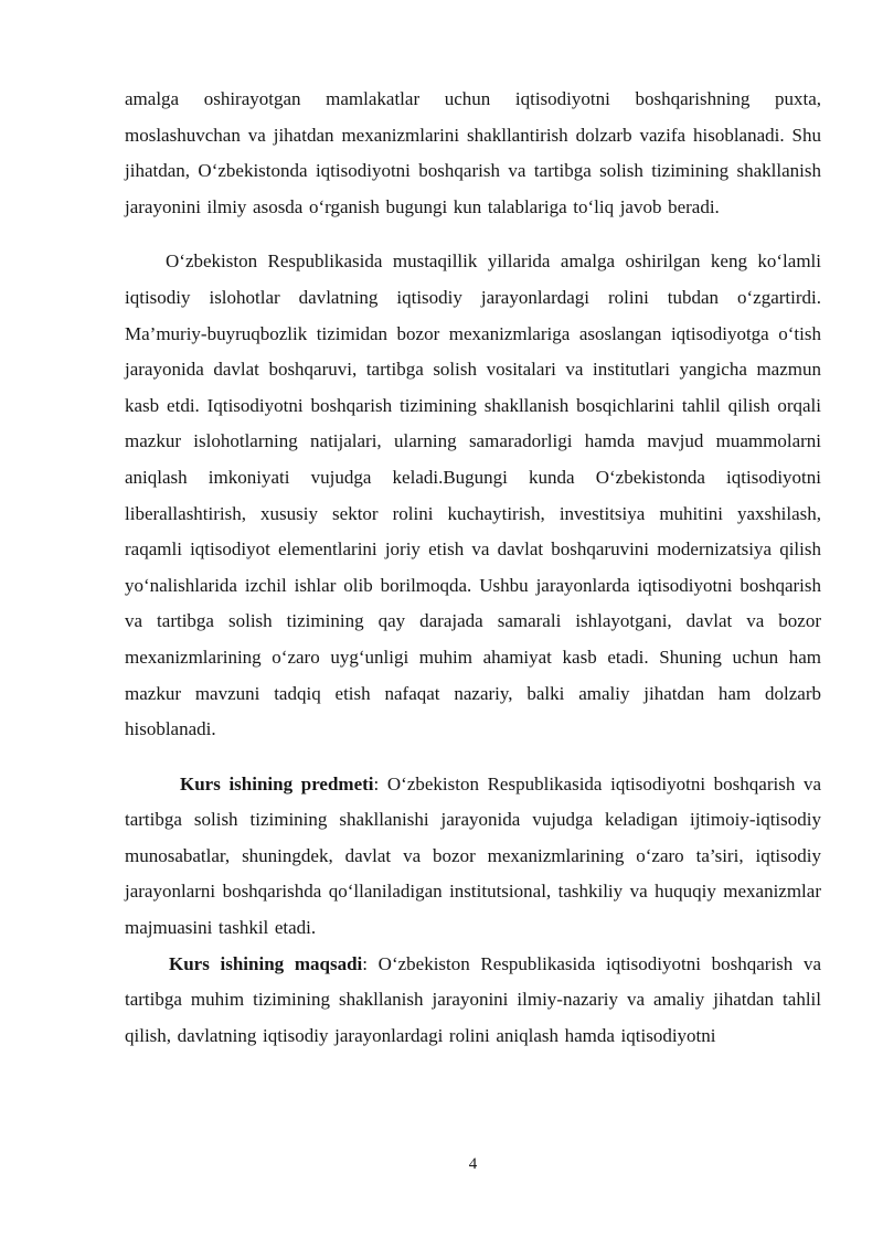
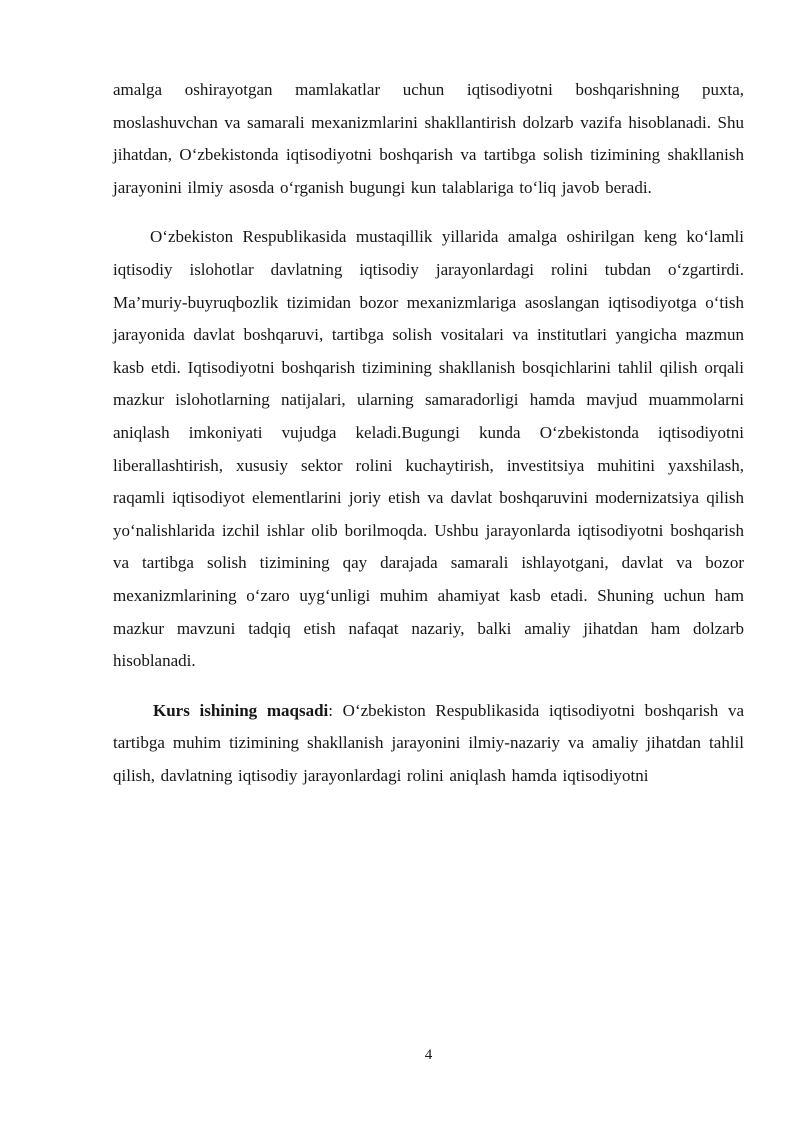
- amalga oshirayotgan mamlakatlar uchun iqtisodiyotni boshqarishning puxta, moslashuvchan va jihatdan mexanizmlarini shakllantirish dolzarb vazifa hisoblanadi. Shu jihatdan, O‘zbekistonda iqtisodiyotni boshqarish va tartibga solish tizimining shakllanish jarayonini ilmiy asosda o‘rganish bugungi kun talablariga to‘liq javob beradi.
+ amalga oshirayotgan mamlakatlar uchun iqtisodiyotni boshqarishning puxta, moslashuvchan va samarali mexanizmlarini shakllantirish dolzarb vazifa hisoblanadi. Shu jihatdan, O‘zbekistonda iqtisodiyotni boshqarish va tartibga solish tizimining shakllanish jarayonini ilmiy asosda o‘rganish bugungi kun talablariga to‘liq javob beradi.
  O‘zbekiston Respublikasida mustaqillik yillarida amalga oshirilgan keng ko‘lamli iqtisodiy islohotlar davlatning iqtisodiy jarayonlardagi rolini tubdan o‘zgartirdi. Ma’muriy-buyruqbozlik tizimidan bozor mexanizmlariga asoslangan iqtisodiyotga o‘tish jarayonida davlat boshqaruvi, tartibga solish vositalari va institutlari yangicha mazmun kasb etdi. Iqtisodiyotni boshqarish tizimining shakllanish bosqichlarini tahlil qilish orqali mazkur islohotlarning natijalari, ularning samaradorligi hamda mavjud muammolarni aniqlash imkoniyati vujudga keladi.Bugungi kunda O‘zbekistonda iqtisodiyotni liberallashtirish, xususiy sektor rolini kuchaytirish, investitsiya muhitini yaxshilash, raqamli iqtisodiyot elementlarini joriy etish va davlat boshqaruvini modernizatsiya qilish yo‘nalishlarida izchil ishlar olib borilmoqda. Ushbu jarayonlarda iqtisodiyotni boshqarish va tartibga solish tizimining qay darajada samarali ishlayotgani, davlat va bozor mexanizmlarining o‘zaro uyg‘unligi muhim ahamiyat kasb etadi. Shuning uchun ham mazkur mavzuni tadqiq etish nafaqat nazariy, balki amaliy jihatdan ham dolzarb hisoblanadi.
- Kurs ishining predmeti: O‘zbekiston Respublikasida iqtisodiyotni boshqarish va tartibga solish tizimining shakllanishi jarayonida vujudga keladigan ijtimoiy-iqtisodiy munosabatlar, shuningdek, davlat va bozor mexanizmlarining o‘zaro ta’siri, iqtisodiy jarayonlarni boshqarishda qo‘llaniladigan institutsional, tashkiliy va huquqiy mexanizmlar majmuasini tashkil etadi.
  Kurs ishining maqsadi: O‘zbekiston Respublikasida iqtisodiyotni boshqarish va tartibga muhim tizimining shakllanish jarayonini ilmiy-nazariy va amaliy jihatdan tahlil qilish, davlatning iqtisodiy jarayonlardagi rolini aniqlash hamda iqtisodiyotni
  4
